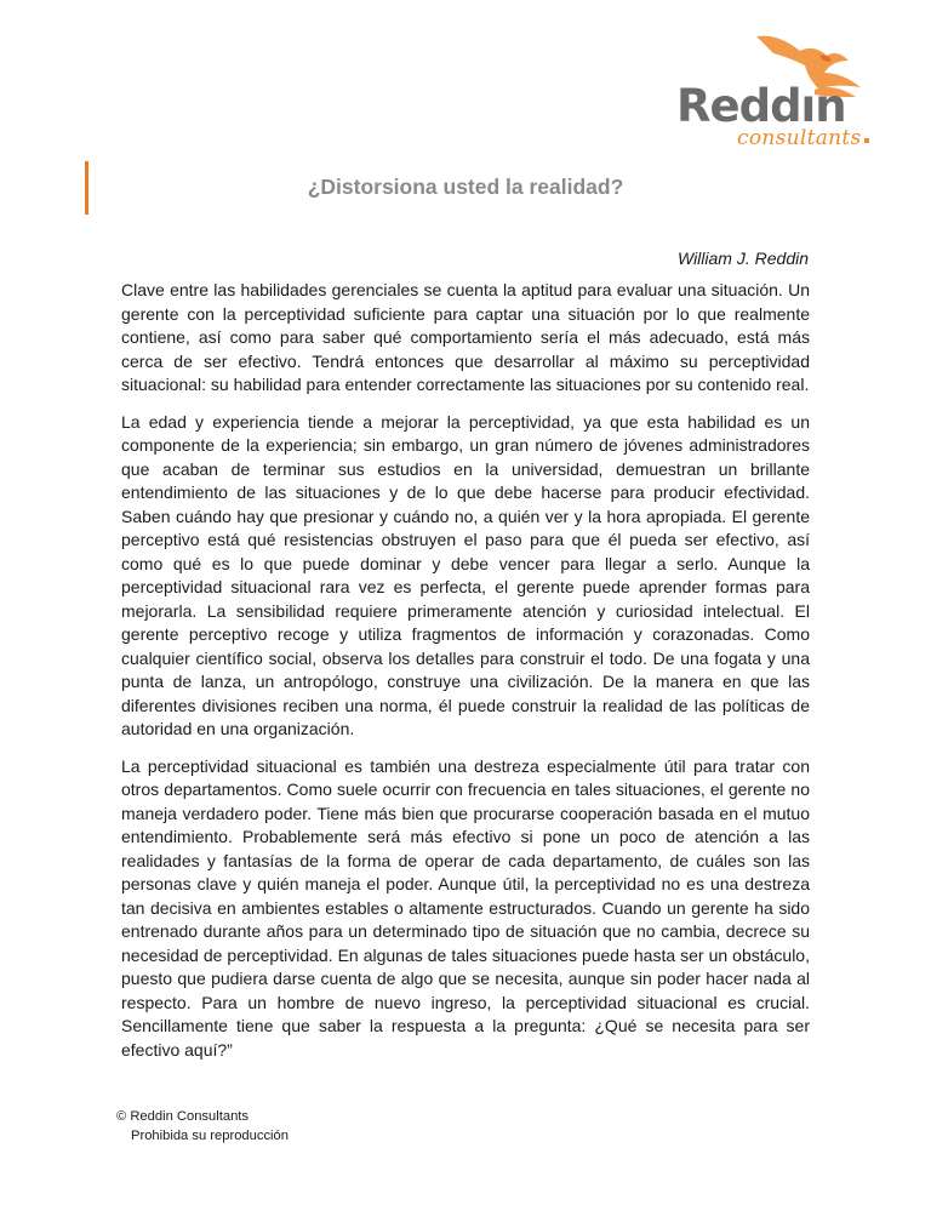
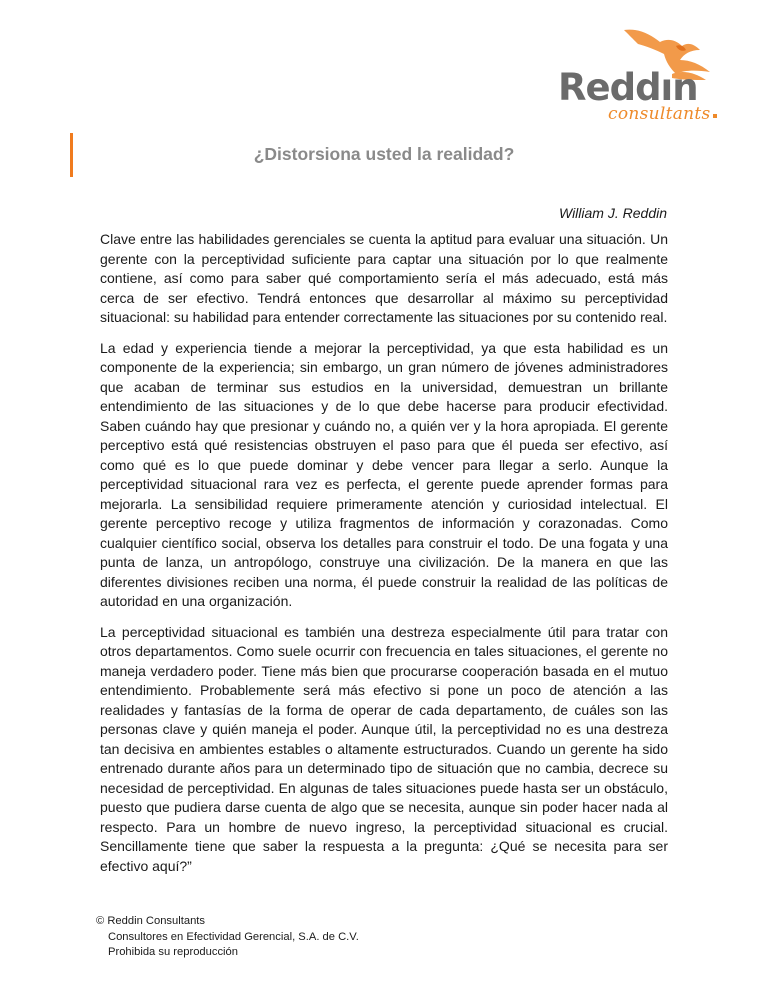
  Reddın
  consultants
  ¿Distorsiona usted la realidad?
  William J. Reddin
  Clave entre las habilidades gerenciales se cuenta la aptitud para evaluar una situación. Un gerente con la perceptividad suficiente para captar una situación por lo que realmente contiene, así como para saber qué comportamiento sería el más adecuado, está más cerca de ser efectivo. Tendrá entonces que desarrollar al máximo su perceptividad situacional: su habilidad para entender correctamente las situaciones por su contenido real.
  La edad y experiencia tiende a mejorar la perceptividad, ya que esta habilidad es un componente de la experiencia; sin embargo, un gran número de jóvenes administradores que acaban de terminar sus estudios en la universidad, demuestran un brillante entendimiento de las situaciones y de lo que debe hacerse para producir efectividad. Saben cuándo hay que presionar y cuándo no, a quién ver y la hora apropiada. El gerente perceptivo está qué resistencias obstruyen el paso para que él pueda ser efectivo, así como qué es lo que puede dominar y debe vencer para llegar a serlo. Aunque la perceptividad situacional rara vez es perfecta, el gerente puede aprender formas para mejorarla. La sensibilidad requiere primeramente atención y curiosidad intelectual. El gerente perceptivo recoge y utiliza fragmentos de información y corazonadas. Como cualquier científico social, observa los detalles para construir el todo. De una fogata y una punta de lanza, un antropólogo, construye una civilización. De la manera en que las diferentes divisiones reciben una norma, él puede construir la realidad de las políticas de autoridad en una organización.
  La perceptividad situacional es también una destreza especialmente útil para tratar con otros departamentos. Como suele ocurrir con frecuencia en tales situaciones, el gerente no maneja verdadero poder. Tiene más bien que procurarse cooperación basada en el mutuo entendimiento. Probablemente será más efectivo si pone un poco de atención a las realidades y fantasías de la forma de operar de cada departamento, de cuáles son las personas clave y quién maneja el poder. Aunque útil, la perceptividad no es una destreza tan decisiva en ambientes estables o altamente estructurados. Cuando un gerente ha sido entrenado durante años para un determinado tipo de situación que no cambia, decrece su necesidad de perceptividad. En algunas de tales situaciones puede hasta ser un obstáculo, puesto que pudiera darse cuenta de algo que se necesita, aunque sin poder hacer nada al respecto. Para un hombre de nuevo ingreso, la perceptividad situacional es crucial. Sencillamente tiene que saber la respuesta a la pregunta: ¿Qué se necesita para ser efectivo aquí?”
  © Reddin Consultants
+ Consultores en Efectividad Gerencial, S.A. de C.V.
  Prohibida su reproducción
